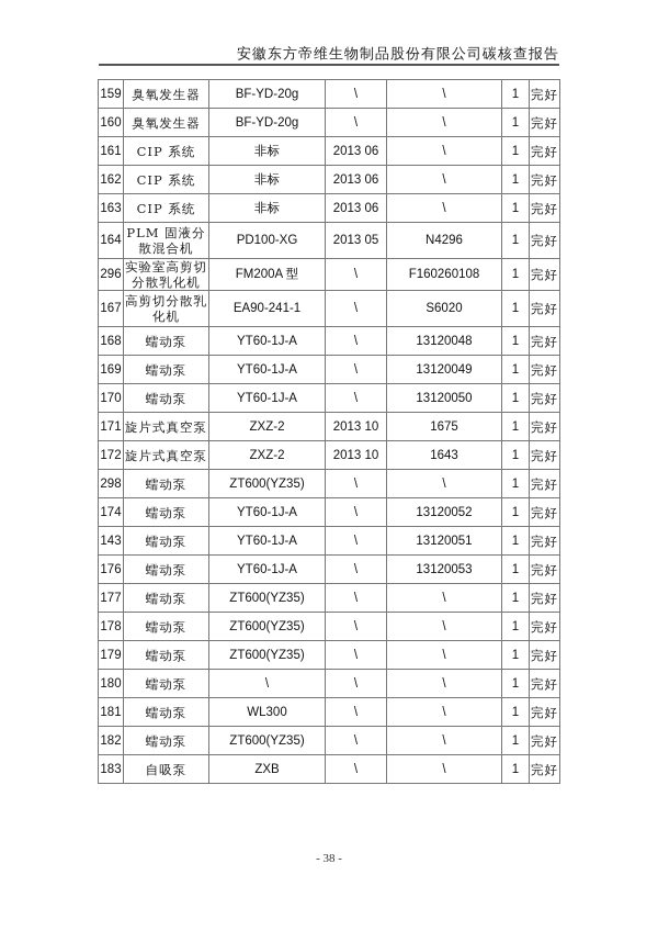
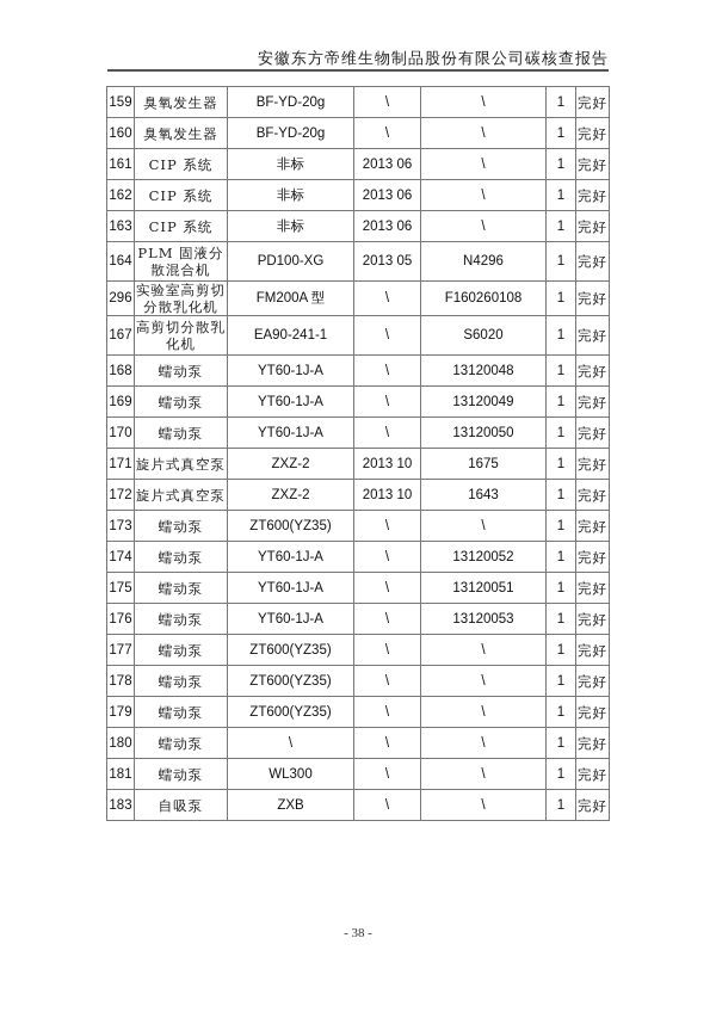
  安徽东方帝维生物制品股份有限公司碳核查报告
  159	臭氧发生器	BF-YD-20g	\	\	1	完好
  160	臭氧发生器	BF-YD-20g	\	\	1	完好
  161	CIP 系统	非标	2013 06	\	1	完好
  162	CIP 系统	非标	2013 06	\	1	完好
  163	CIP 系统	非标	2013 06	\	1	完好
  164	PLM 固液分散混合机	PD100-XG	2013 05	N4296	1	完好
  296	实验室高剪切分散乳化机	FM200A 型	\	F160260108	1	完好
  167	高剪切分散乳化机	EA90-241-1	\	S6020	1	完好
  168	蠕动泵	YT60-1J-A	\	13120048	1	完好
  169	蠕动泵	YT60-1J-A	\	13120049	1	完好
  170	蠕动泵	YT60-1J-A	\	13120050	1	完好
  171	旋片式真空泵	ZXZ-2	2013 10	1675	1	完好
  172	旋片式真空泵	ZXZ-2	2013 10	1643	1	完好
- 298	蠕动泵	ZT600(YZ35)	\	\	1	完好
+ 173	蠕动泵	ZT600(YZ35)	\	\	1	完好
  174	蠕动泵	YT60-1J-A	\	13120052	1	完好
- 143	蠕动泵	YT60-1J-A	\	13120051	1	完好
+ 175	蠕动泵	YT60-1J-A	\	13120051	1	完好
  176	蠕动泵	YT60-1J-A	\	13120053	1	完好
  177	蠕动泵	ZT600(YZ35)	\	\	1	完好
  178	蠕动泵	ZT600(YZ35)	\	\	1	完好
  179	蠕动泵	ZT600(YZ35)	\	\	1	完好
  180	蠕动泵	\	\	\	1	完好
  181	蠕动泵	WL300	\	\	1	完好
- 182	蠕动泵	ZT600(YZ35)	\	\	1	完好
  183	自吸泵	ZXB	\	\	1	完好
  - 38 -
